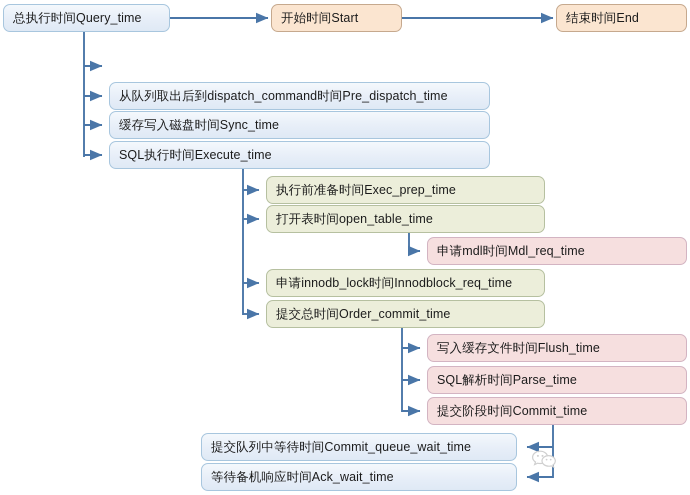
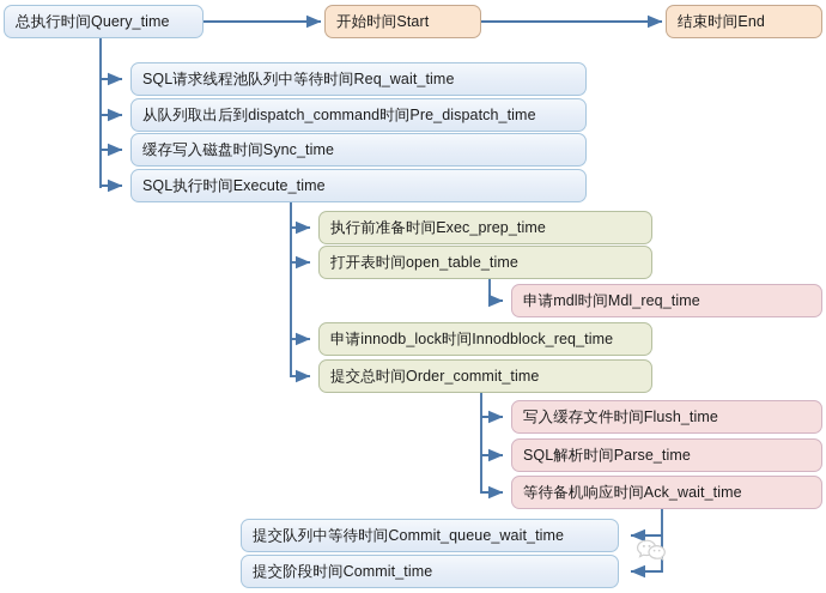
  总执行时间Query_time
  开始时间Start
  结束时间End
+ SQL请求线程池队列中等待时间Req_wait_time
  从队列取出后到dispatch_command时间Pre_dispatch_time
  缓存写入磁盘时间Sync_time
  SQL执行时间Execute_time
  执行前准备时间Exec_prep_time
  打开表时间open_table_time
  申请mdl时间Mdl_req_time
  申请innodb_lock时间Innodblock_req_time
  提交总时间Order_commit_time
  写入缓存文件时间Flush_time
  SQL解析时间Parse_time
- 提交阶段时间Commit_time
+ 等待备机响应时间Ack_wait_time
  提交队列中等待时间Commit_queue_wait_time
- 等待备机响应时间Ack_wait_time
+ 提交阶段时间Commit_time
